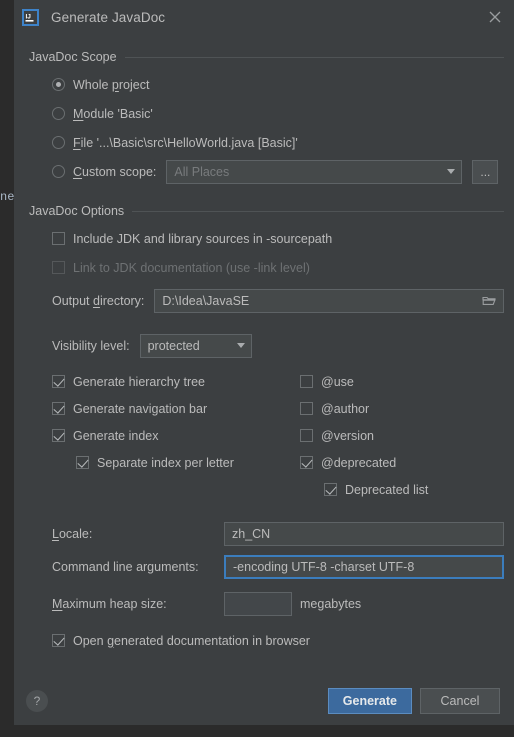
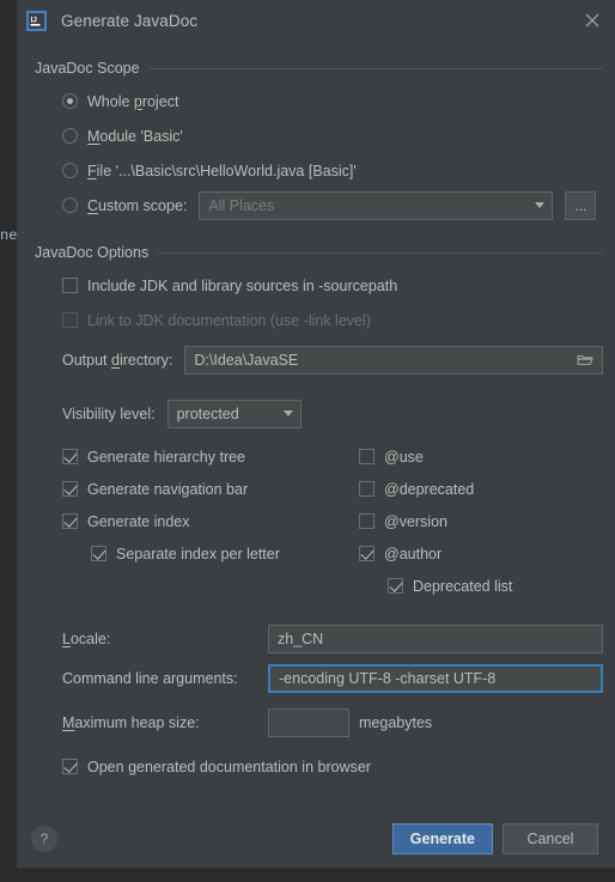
  ne
  Generate JavaDoc
  JavaDoc Scope
  Whole project
  Module 'Basic'
  File '...\Basic\src\HelloWorld.java [Basic]'
  Custom scope:
  All Places
  ...
  JavaDoc Options
  Include JDK and library sources in -sourcepath
  Link to JDK documentation (use -link level)
  Output directory:
  D:\Idea\JavaSE
  Visibility level:
  protected
  Generate hierarchy tree
  Generate navigation bar
  Generate index
  Separate index per letter
  @use
- @author
+ @deprecated
  @version
- @deprecated
+ @author
  Deprecated list
  Locale:
  zh_CN
  Command line arguments:
  -encoding UTF-8 -charset UTF-8
  Maximum heap size:
  megabytes
  Open generated documentation in browser
  ?
  Generate
  Cancel
